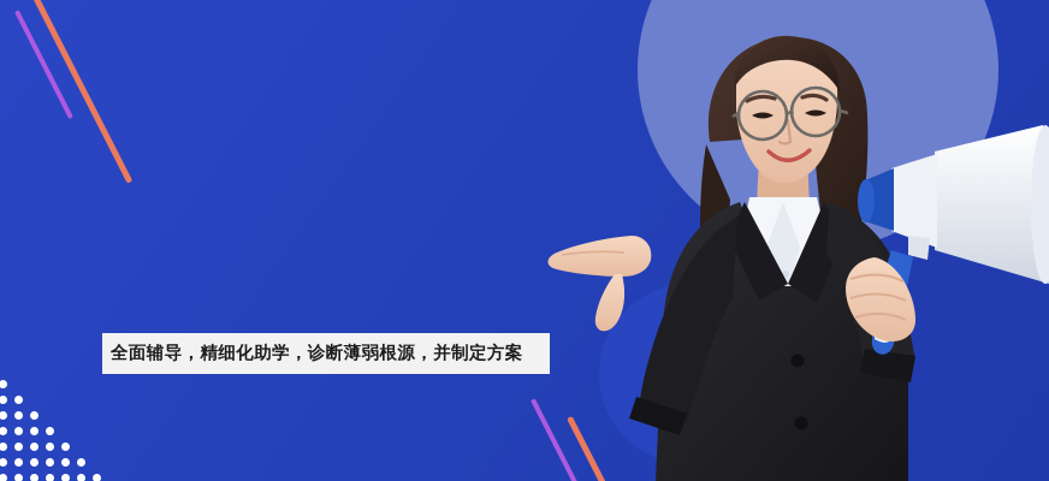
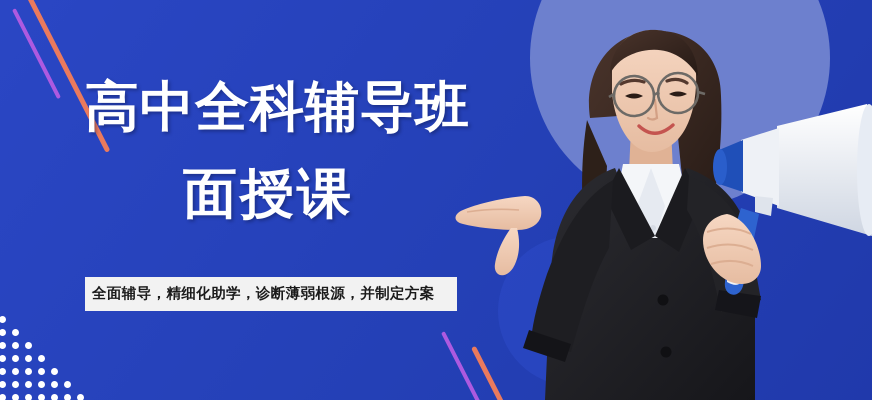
+ 高中全科辅导班
+ 面授课
  全面辅导，精细化助学，诊断薄弱根源，并制定方案
